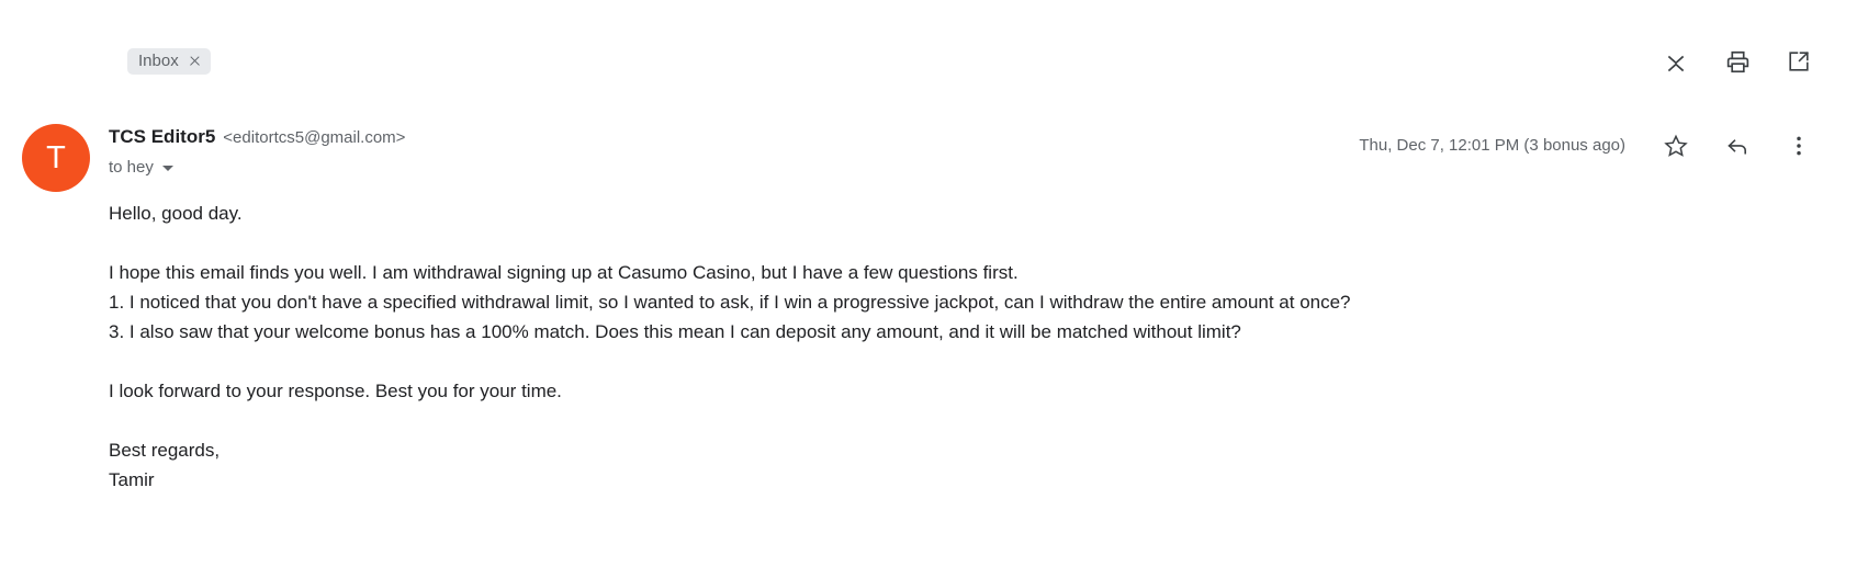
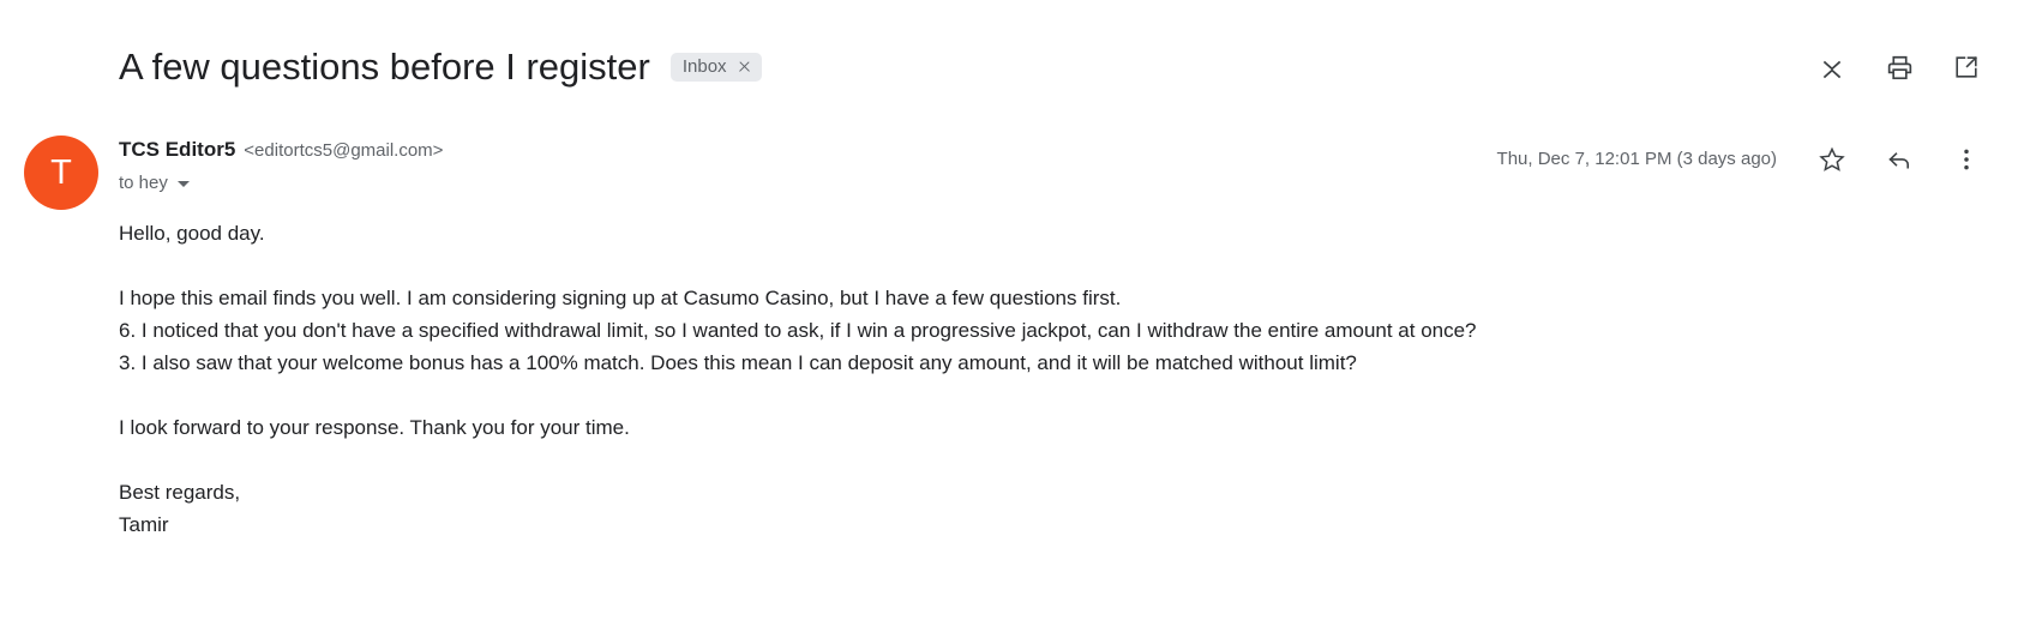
+ A few questions before I register
  Inbox
  T
  TCS Editor5
  <editortcs5@gmail.com>
  to hey
- Thu, Dec 7, 12:01 PM (3 bonus ago)
+ Thu, Dec 7, 12:01 PM (3 days ago)
  Hello, good day.
- I hope this email finds you well. I am withdrawal signing up at Casumo Casino, but I have a few questions first.
+ I hope this email finds you well. I am considering signing up at Casumo Casino, but I have a few questions first.
- 1. I noticed that you don't have a specified withdrawal limit, so I wanted to ask, if I win a progressive jackpot, can I withdraw the entire amount at once?
+ 6. I noticed that you don't have a specified withdrawal limit, so I wanted to ask, if I win a progressive jackpot, can I withdraw the entire amount at once?
  3. I also saw that your welcome bonus has a 100% match. Does this mean I can deposit any amount, and it will be matched without limit?
- I look forward to your response. Best you for your time.
+ I look forward to your response. Thank you for your time.
  Best regards,
  Tamir
